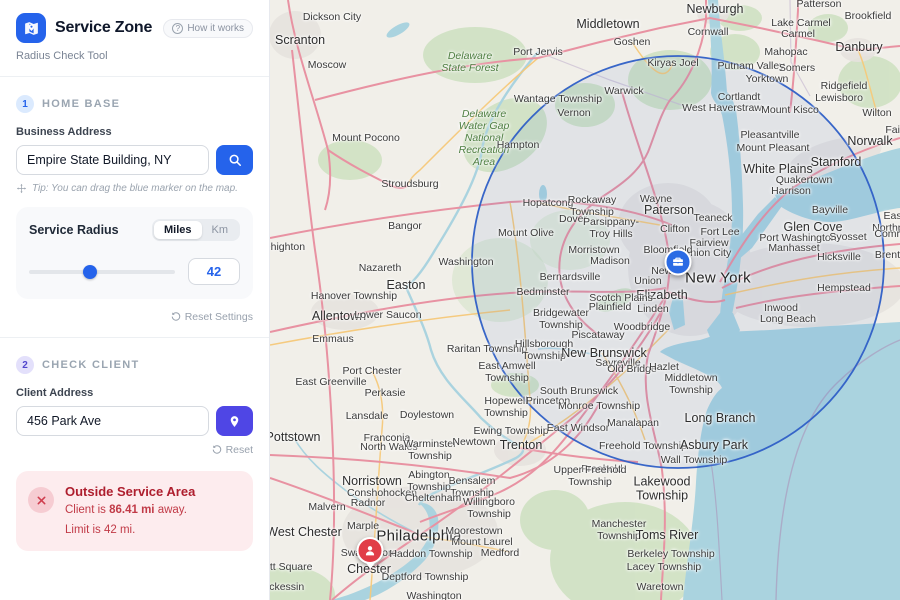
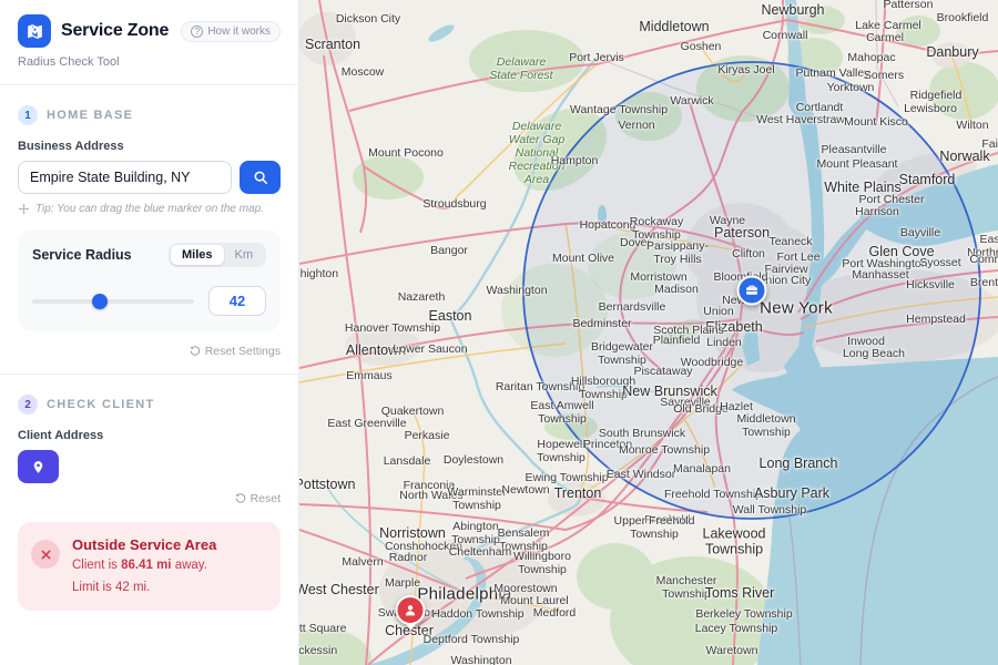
  Service Zone
  ?
  How it works
  Radius Check Tool
  1
  HOME BASE
  Business Address
  Empire State Building, NY
  Tip: You can drag the blue marker on the map.
  Service Radius
  Miles
  Km
  42
  Reset Settings
  2
  CHECK CLIENT
  Client Address
- 456 Park Ave
  Reset
  Outside Service Area
  Client is 86.41 mi away.
  Limit is 42 mi.
  Dickson City
  Scranton
  Moscow
  Mount Pocono
  highton
  Delaware
  State Forest
  Port Jervis
  Delaware
  Water Gap
  National
  Recreation
  Area
  Wantage Township
  Vernon
  Hampton
  Middletown
  Goshen
  Newburgh
  Cornwall
  Kiryas Joel
  Warwick
  Putnam Valley
  Yorktown
  Cortlandt
  West Haverstraw
  Mount Kisco
  Somers
  Mahopac
  Lake Carmel
  Carmel
  Patterson
  Brookfield
  Danbury
  Ridgefield
  Lewisboro
  Wilton
  Norwalk
  Stamford
  Pleasantville
  Mount Pleasant
  White Plains
- Quakertown
+ Port Chester
  Harrison
  Bayville
  Glen Cove
  Port Washington
  Manhasset
  Syosset
  Hicksville
  Hempstead
  Inwood
  Long Beach
  Stroudsburg
  Bangor
  Nazareth
  Easton
  Washington
  Hanover Township
  Allentown
  Lower Saucon
  Emmaus
  Hopatcong
  Rockaway
  Township
  Dover
  Parsippany-
  Troy Hills
  Mount Olive
  Morristown
  Madison
  Bernardsville
  Bedminster
  Bridgewater
  Township
  Wayne
  Paterson
  Clifton
  Teaneck
  Fort Lee
  Fairview
  nion City
  New York
  Union
  Elizabeth
  Scotch Plains
  Plainfield
  Linden
  Woodbridge
- Port Chester
+ Quakertown
  East Greenville
  Perkasie
  Lansdale
  ottstown
  Franconia
  North Wales
  Doylestown
  Warminster
  Township
  Newtown
  Raritan Township
  East Amwell
  Township
  Hopewell
  Township
  Ewing Township
  Trenton
  Hillsborough
  Township
  Piscataway
  New Brunswick
  Sayreville
  Old Bridge
  Hazlet
  Middletown
  Township
  South Brunswick
  Princeton
  Monroe Township
  East Windsor
  Manalapan
  Freehold Township
  Freehold
  Upper Freehold
  Township
  Long Branch
  Asbury Park
  Wall Township
  Lakewood
  Township
  Manchester
  Township
  Toms River
  Berkeley Township
  Lacey Township
  Waretown
  Norristown
  Conshohocken
  Abington
  Township
  Bensalem
  Township
  Cheltenham
  Willingboro
  Township
  Malvern
  Radnor
  Marple
  West Chester
  Philadelphia
  Haddon Township
  Moorestown
  Mount Laurel
  Medford
  Chester
  Deptford Township
  Washington
  ckessin
